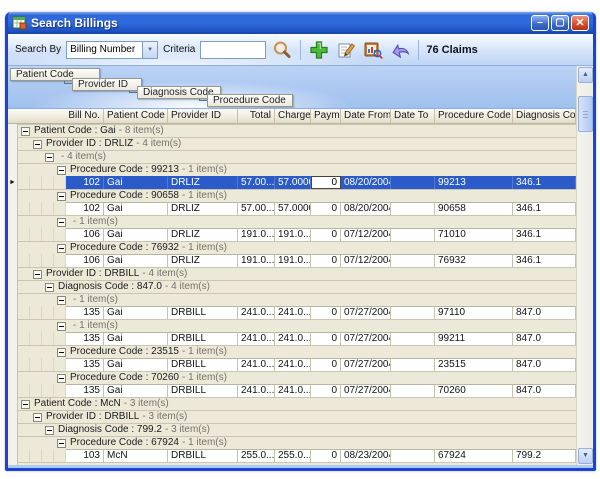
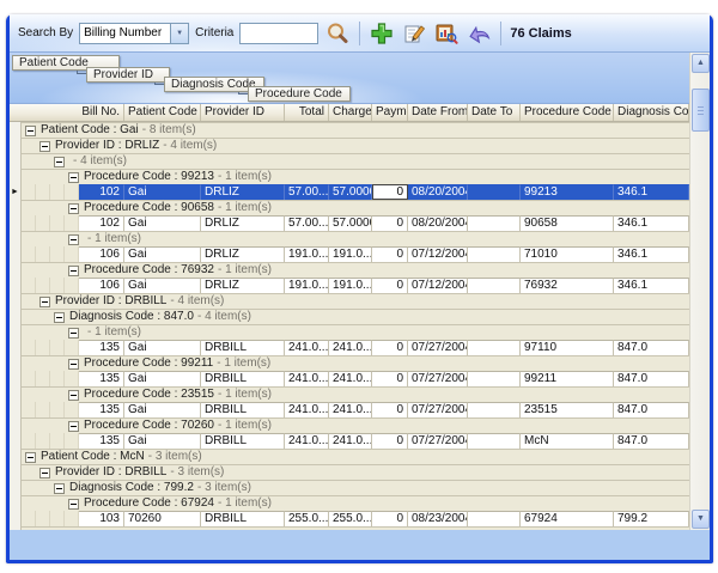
- Search Billings
- –
- ▢
- ✕
  Search By
  Billing Number
  Criteria
  76 Claims
  Patient Code
  Provider ID
  Diagnosis Code
  Procedure Code
  Bill No.
  Patient Code
  Provider ID
  Total
  Charge
  Date From
  Date To
  Procedure Code
  Diagnosis Co
  Patient Code : Gai
  - 8 item(s)
  Provider ID : DRLIZ
  - 4 item(s)
  - 4 item(s)
  Procedure Code : 99213
  - 1 item(s)
  102
  Gai
  DRLIZ
  57.00...
  57.000
  0
  08/20/200
  99213
  346.1
  Procedure Code : 90658
  - 1 item(s)
  102
  Gai
  DRLIZ
  57.00...
  57.000
  0
  08/20/200
  90658
  346.1
  - 1 item(s)
  106
  Gai
  DRLIZ
  191.0...
  191.0...
  0
  07/12/200
  71010
  346.1
  Procedure Code : 76932
  - 1 item(s)
  106
  Gai
  DRLIZ
  191.0...
  191.0...
  0
  07/12/200
  76932
  346.1
  Provider ID : DRBILL
  - 4 item(s)
  Diagnosis Code : 847.0
  - 4 item(s)
  - 1 item(s)
  135
  Gai
  DRBILL
  241.0...
  241.0...
  0
  07/27/200
  97110
  847.0
+ Procedure Code : 99211
  - 1 item(s)
  135
  Gai
  DRBILL
  241.0...
  241.0...
  0
  07/27/200
  99211
  847.0
  Procedure Code : 23515
  - 1 item(s)
  135
  Gai
  DRBILL
  241.0...
  241.0...
  0
  07/27/200
  23515
  847.0
  Procedure Code : 70260
  - 1 item(s)
  135
  Gai
  DRBILL
  241.0...
  241.0...
  0
  07/27/200
- 70260
+ McN
  847.0
  Patient Code : McN
  - 3 item(s)
  Provider ID : DRBILL
  - 3 item(s)
  Diagnosis Code : 799.2
  - 3 item(s)
  Procedure Code : 67924
  - 1 item(s)
  103
- McN
+ 70260
  DRBILL
  255.0...
  255.0...
  0
  08/23/200
  67924
  799.2
